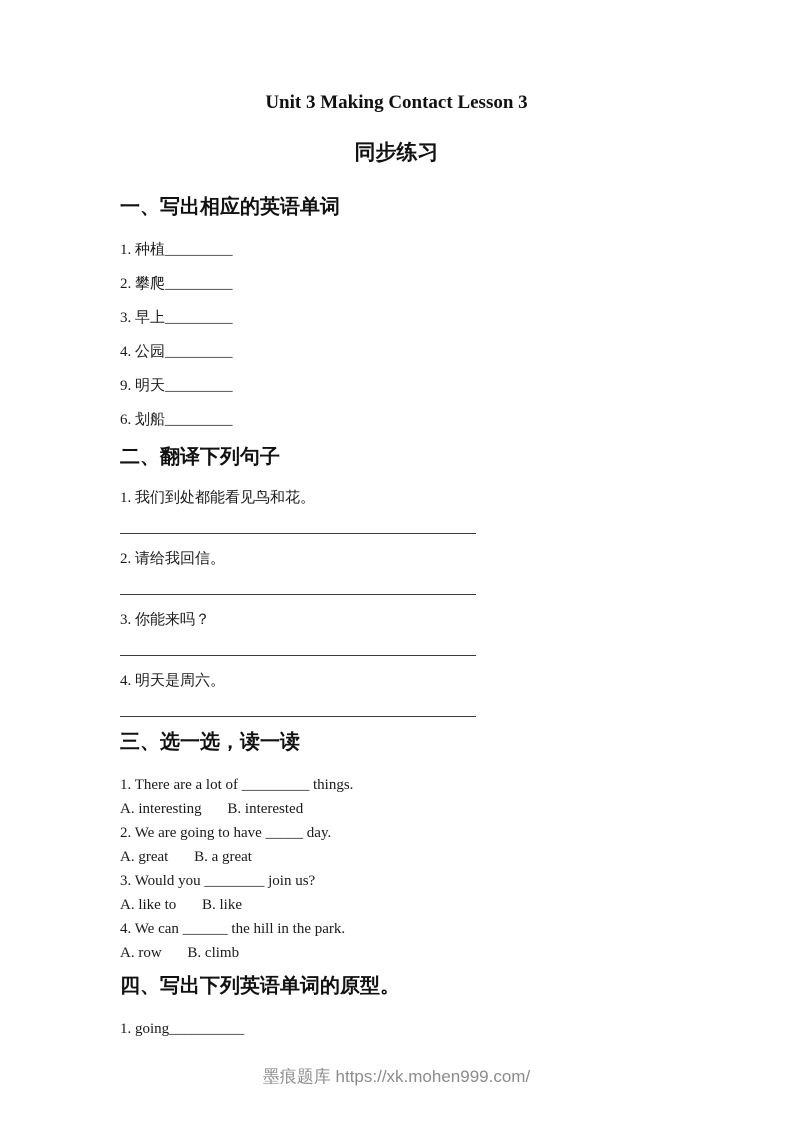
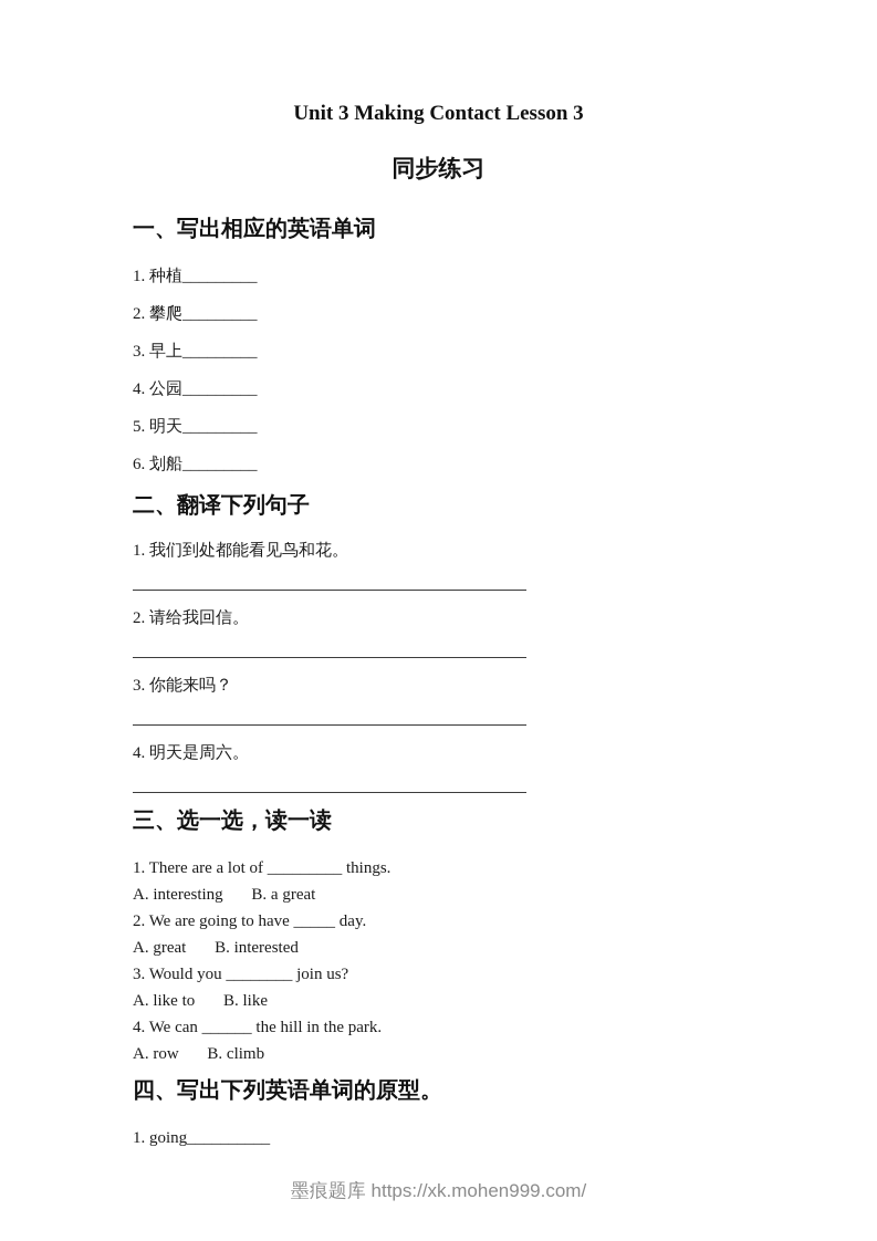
  Unit 3 Making Contact Lesson 3
  同步练习
  一、写出相应的英语单词
  1. 种植_________
  2. 攀爬_________
  3. 早上_________
  4. 公园_________
- 9. 明天_________
+ 5. 明天_________
  6. 划船_________
  二、翻译下列句子
  1. 我们到处都能看见鸟和花。
  2. 请给我回信。
  3. 你能来吗？
  4. 明天是周六。
  三、选一选，读一读
  1. There are a lot of _________ things.
- A. interesting B. interested
+ A. interesting B. a great
  2. We are going to have _____ day.
- A. great B. a great
+ A. great B. interested
  3. Would you ________ join us?
  A. like to B. like
  4. We can ______ the hill in the park.
  A. row B. climb
  四、写出下列英语单词的原型。
  1. going__________
  墨痕题库 https://xk.mohen999.com/
